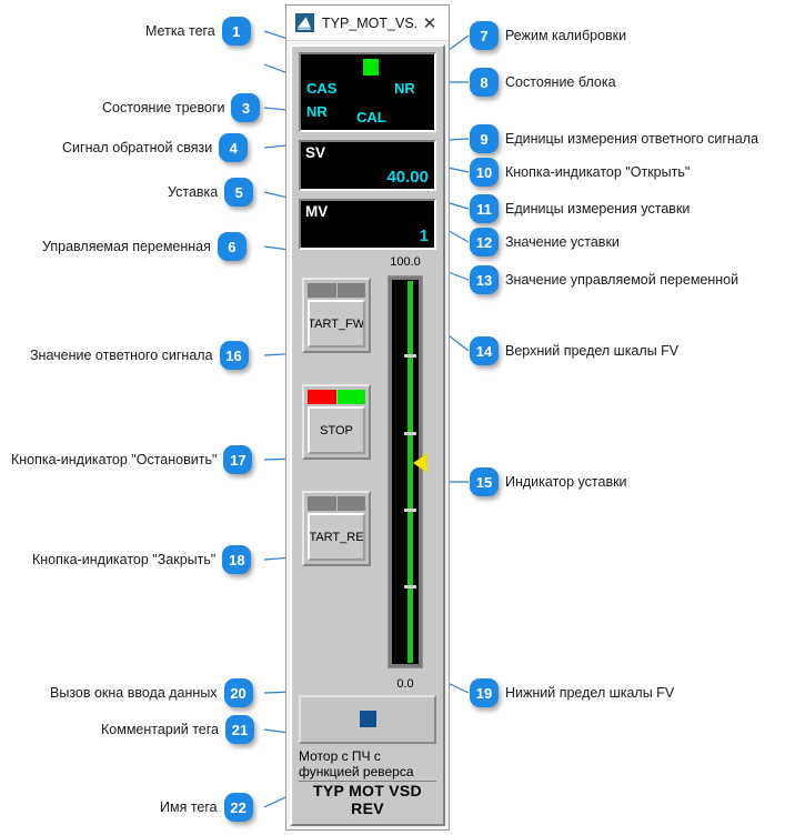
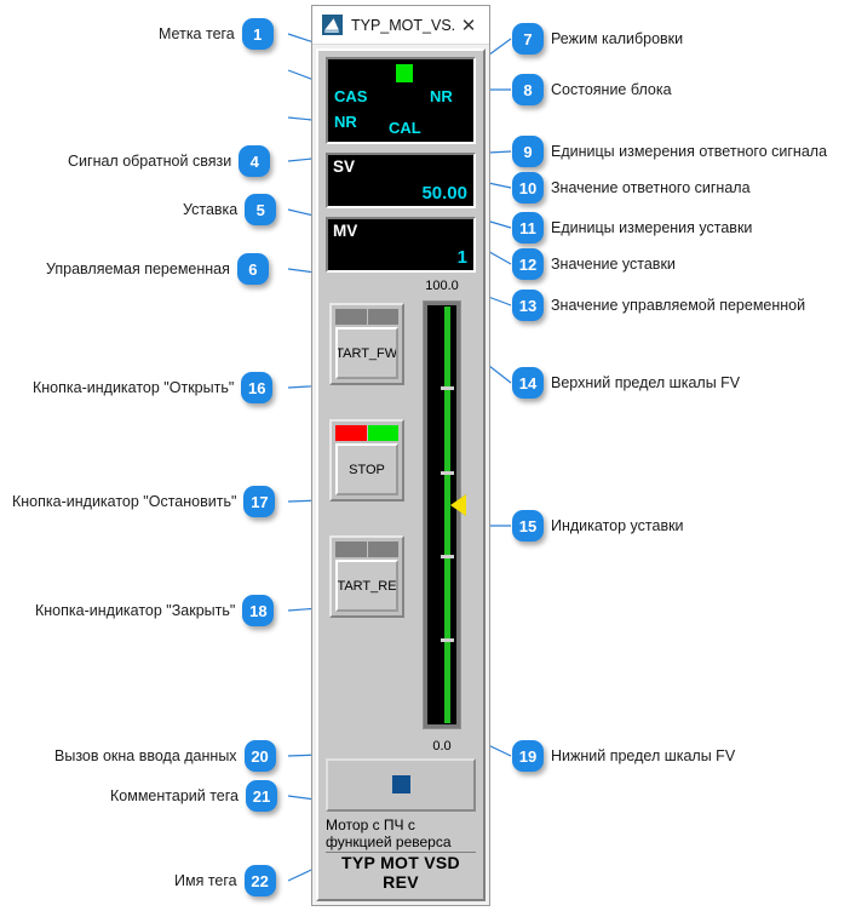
  Метка тега
  1
- Состояние тревоги
- 3
  Сигнал обратной связи
  4
  Уставка
  5
  Управляемая переменная
  6
- Значение ответного сигнала
+ Кнопка-индикатор "Открыть"
  16
  Кнопка-индикатор "Остановить"
  17
  Кнопка-индикатор "Закрыть"
  18
  Вызов окна ввода данных
  20
  Комментарий тега
  21
  Имя тега
  22
  7
  Режим калибровки
  8
  Состояние блока
  9
  Единицы измерения ответного сигнала
  10
- Кнопка-индикатор "Открыть"
+ Значение ответного сигнала
  11
  Единицы измерения уставки
  12
  Значение уставки
  13
  Значение управляемой переменной
  14
  Верхний предел шкалы FV
  15
  Индикатор уставки
  19
  Нижний предел шкалы FV
  TYP_MOT_VS.
  ✕
  CAS
  NR
  CAL
  NR
  SV
- 40.00
+ 50.00
  MV
  1
  TART_FW
  STOP
  TART_RE
  100.0
  0.0
  Мотор с ПЧ с
  функцией реверса
  TYP MOT VSD REV
